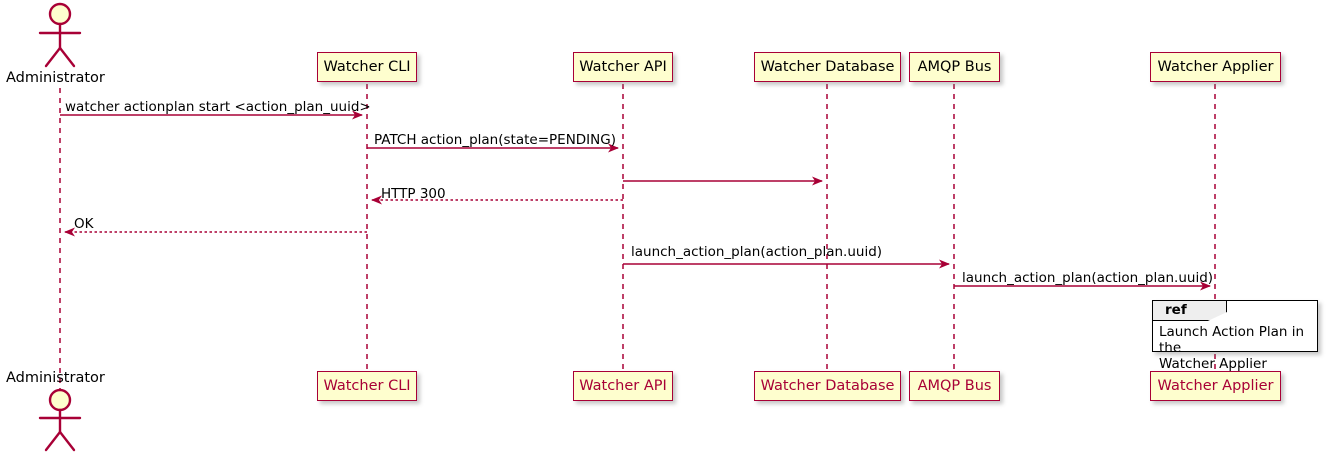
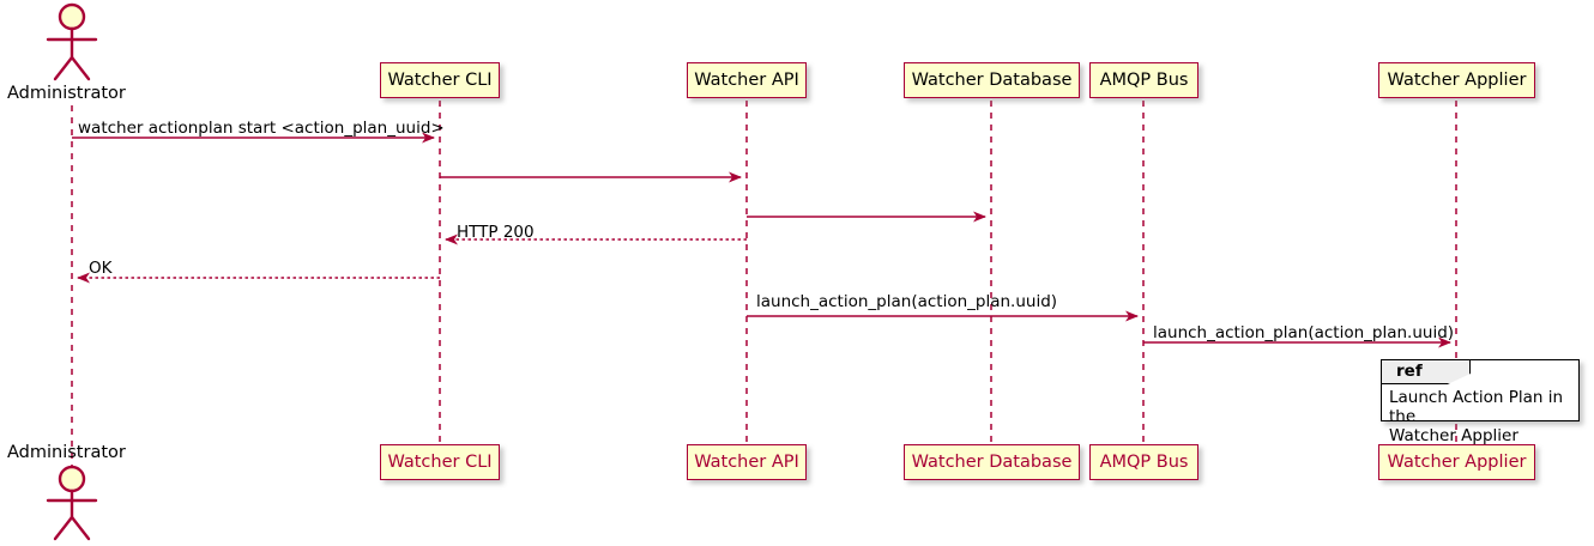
  Administrator
  Administrator
  Watcher CLI
  Watcher API
  Watcher Database
  AMQP Bus
  Watcher Applier
  Watcher CLI
  Watcher API
  Watcher Database
  AMQP Bus
  Watcher Applier
  watcher actionplan start <action_plan_uuid>
- PATCH action_plan(state=PENDING)
- HTTP 300
+ HTTP 200
  OK
  launch_action_plan(action_plan.uuid)
  launch_action_plan(action_plan.uuid)
  ref
  Launch Action Plan in the
  Watcher Applier
